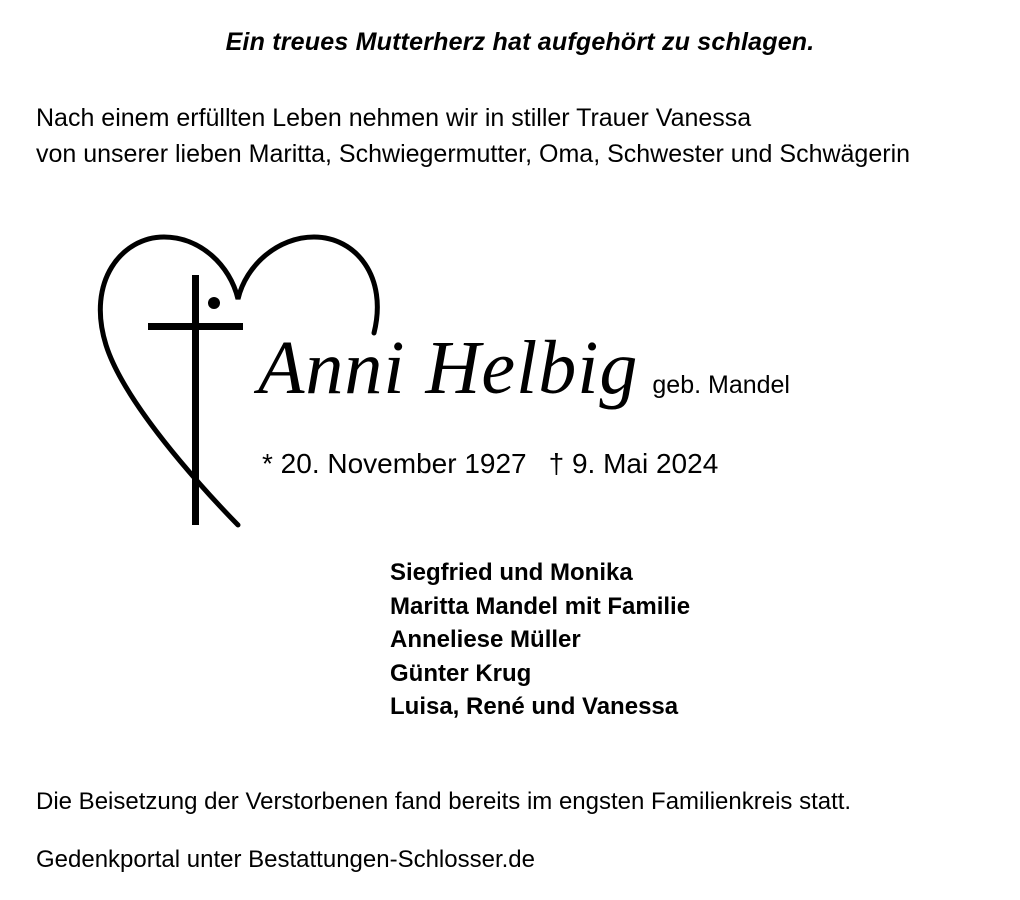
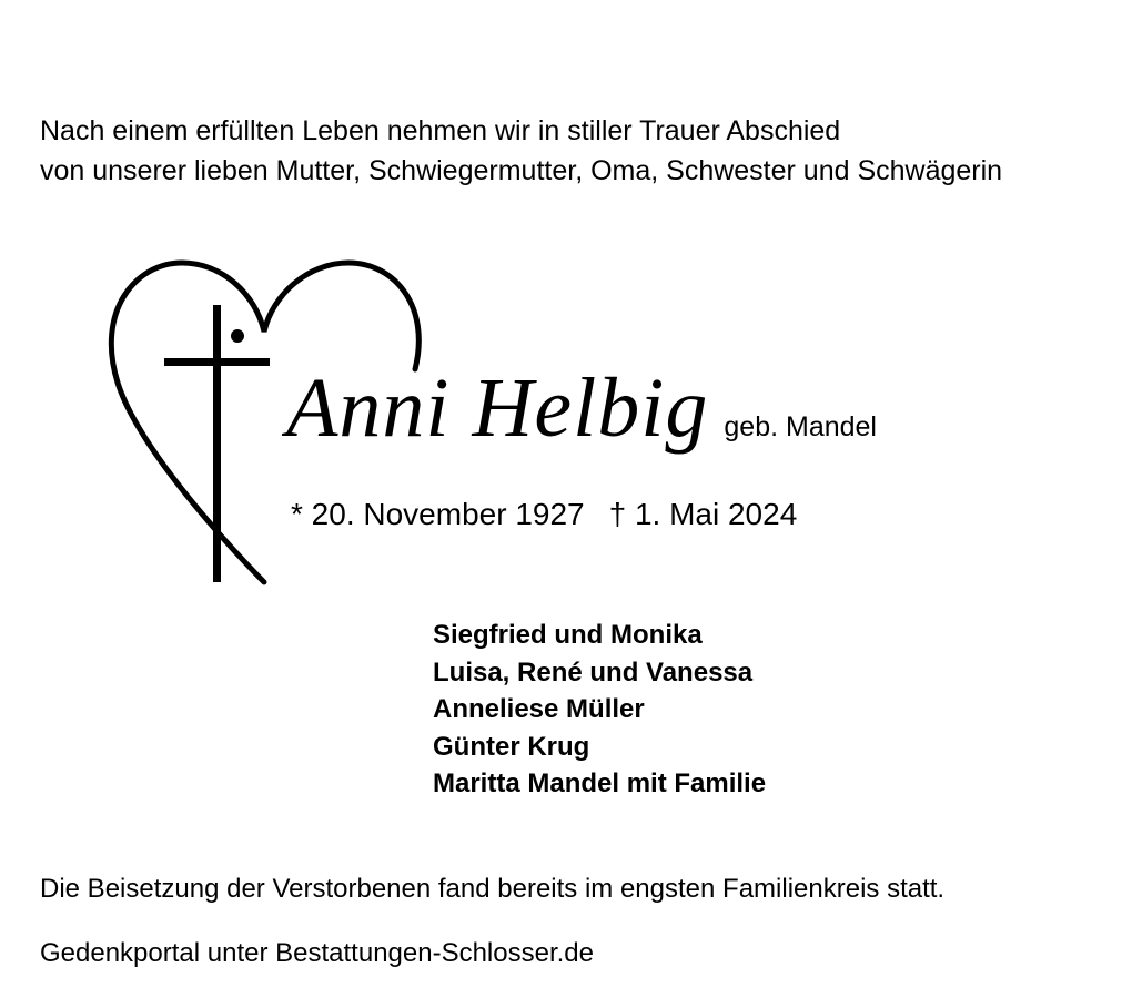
- Ein treues Mutterherz hat aufgehört zu schlagen.
- Nach einem erfüllten Leben nehmen wir in stiller Trauer Vanessa
+ Nach einem erfüllten Leben nehmen wir in stiller Trauer Abschied
- von unserer lieben Maritta, Schwiegermutter, Oma, Schwester und Schwägerin
+ von unserer lieben Mutter, Schwiegermutter, Oma, Schwester und Schwägerin
  Anni Helbig geb. Mandel
- * 20. November 1927 † 9. Mai 2024
+ * 20. November 1927 † 1. Mai 2024
  Siegfried und Monika
- Maritta Mandel mit Familie
+ Luisa, René und Vanessa
  Anneliese Müller
  Günter Krug
- Luisa, René und Vanessa
+ Maritta Mandel mit Familie
  Die Beisetzung der Verstorbenen fand bereits im engsten Familienkreis statt.
  Gedenkportal unter Bestattungen-Schlosser.de
